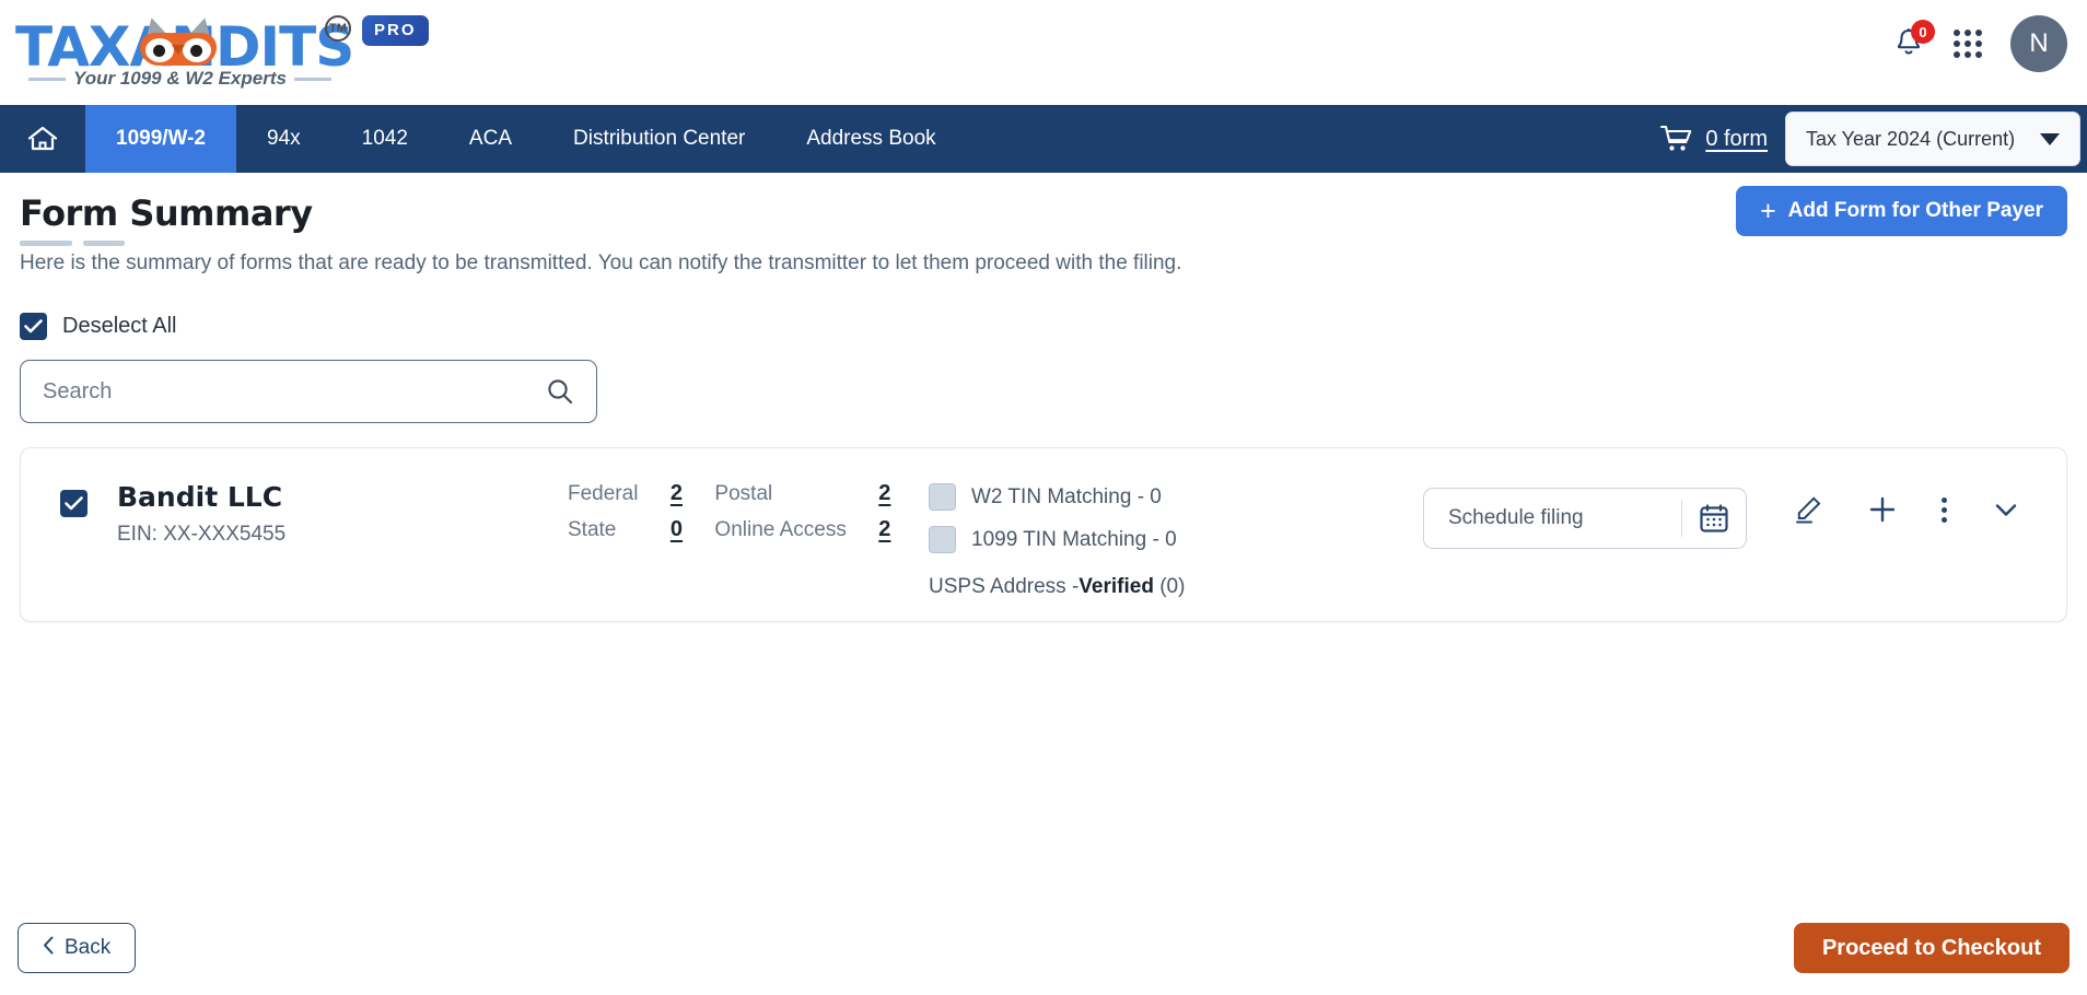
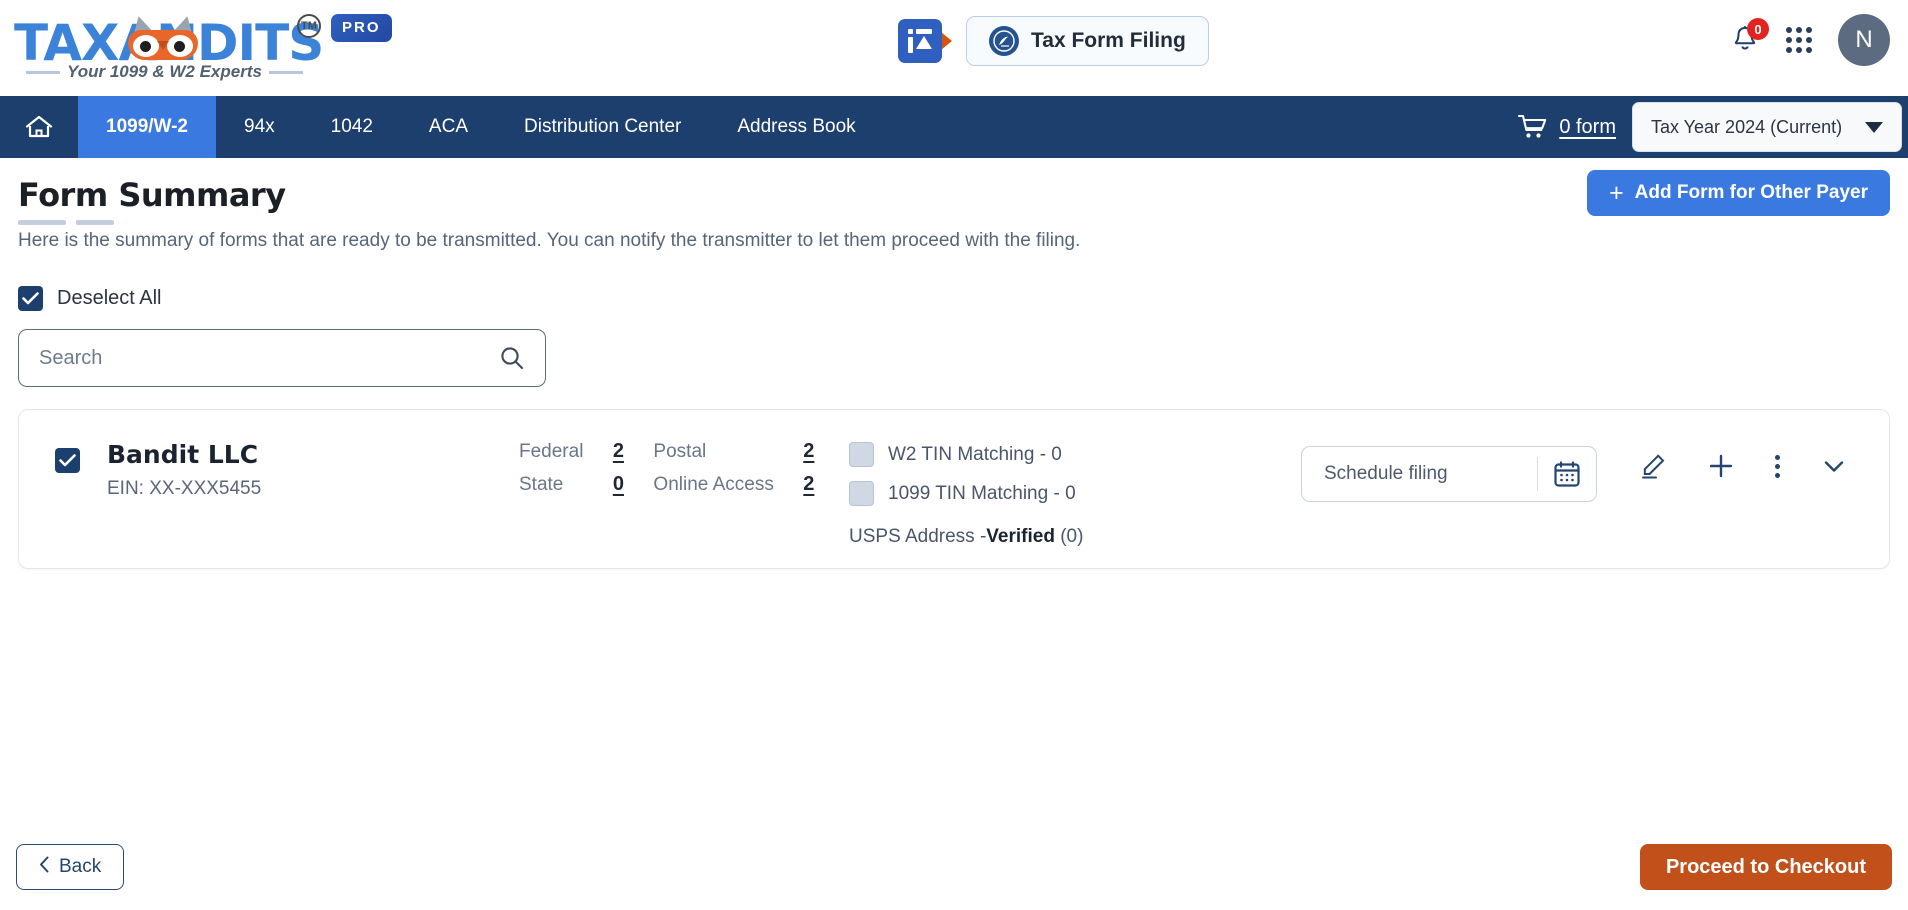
  TAXDITS
  TM
  PRO
  Your 1099 & W2 Experts
+ Tax Form Filing
  0
  N
  1099/W-2
  94x
  1042
  ACA
  Distribution Center
  Address Book
  0 form
  Tax Year 2024 (Current)
  Form Summary
  Here is the summary of forms that are ready to be transmitted. You can notify the transmitter to let them proceed with the filing.
  +
  Add Form for Other Payer
  Deselect All
  Search
  Bandit LLC
  EIN: XX-XXX5455
  Federal
  2
  Postal
  2
  State
  0
  Online Access
  2
  W2 TIN Matching - 0
  1099 TIN Matching - 0
  USPS Address -Verified (0)
  Schedule filing
  Back
  Proceed to Checkout
